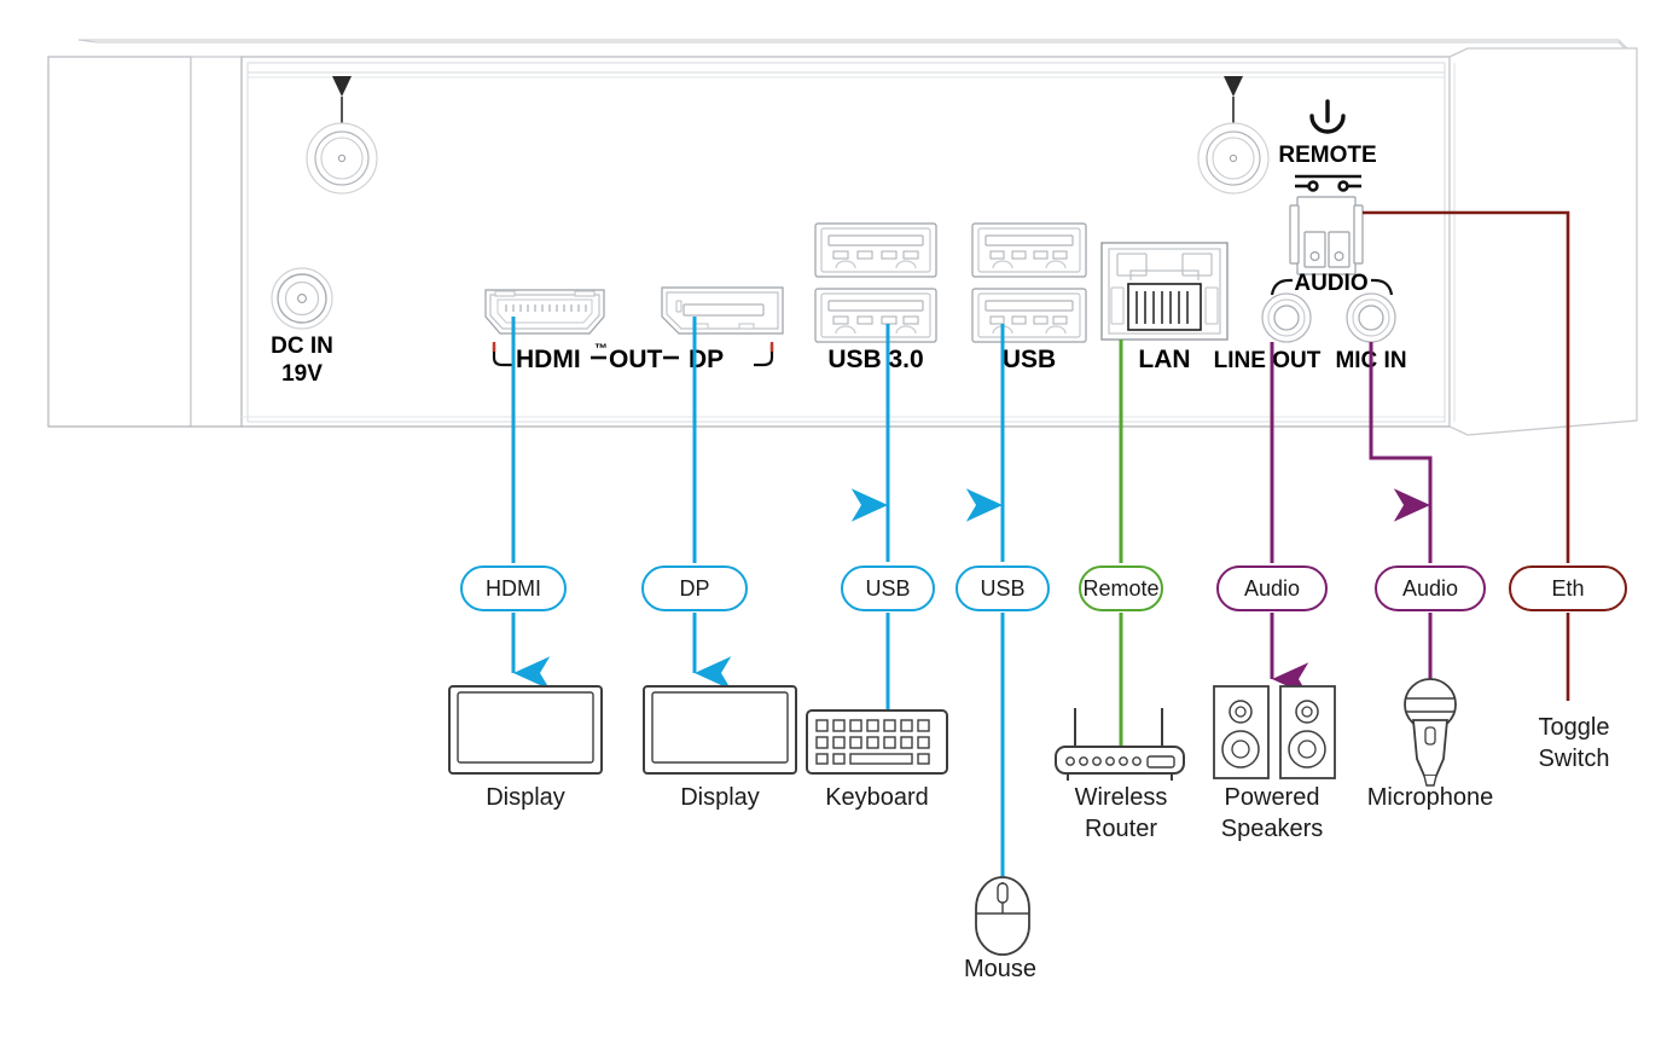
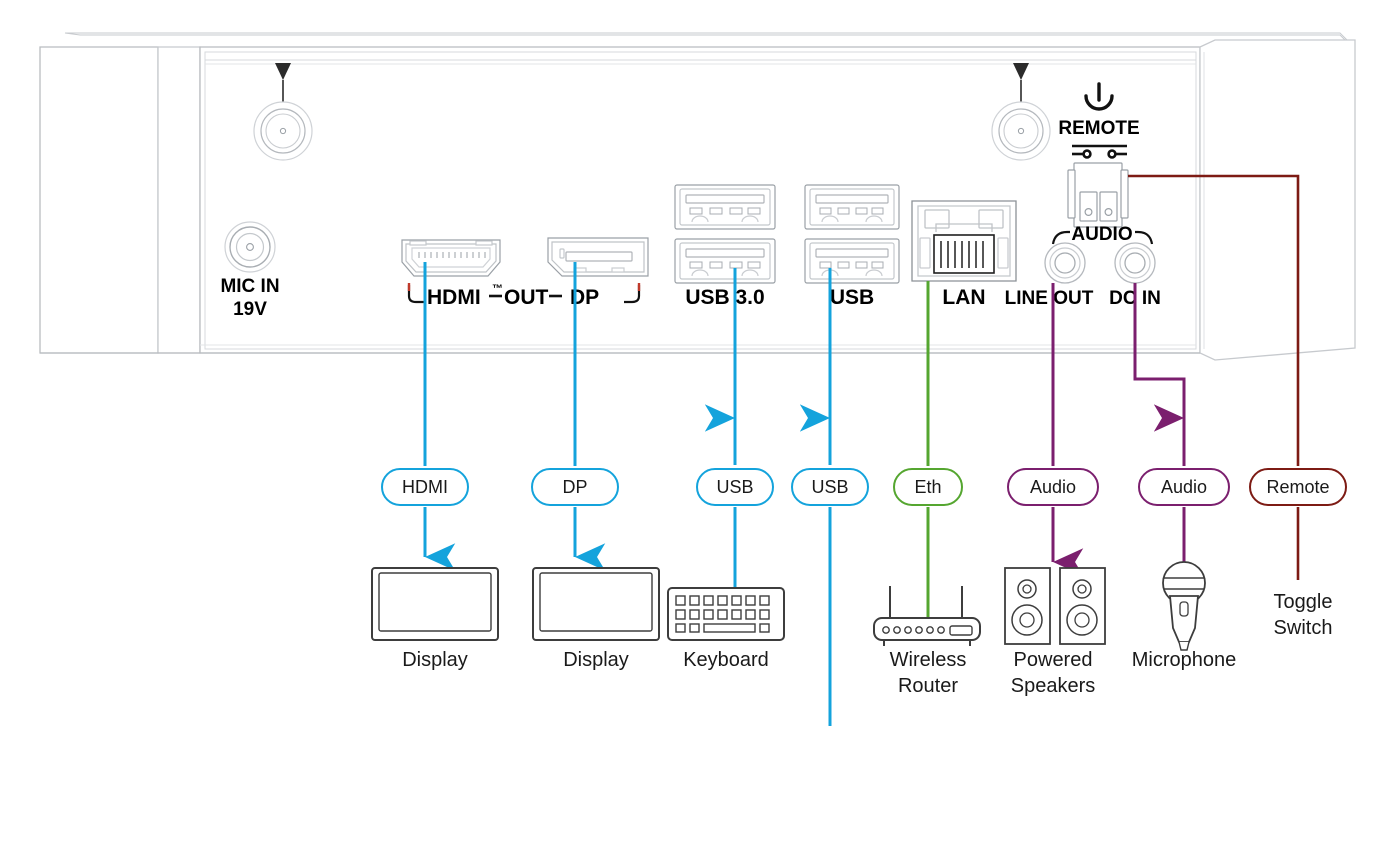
  REMOTE
- DC IN
+ MIC IN
  19V
  HDMI
  ™
  OUT
  DP
  USB 3.0
  USB
  LAN
  AUDIO
  LINE OUT
- MIC IN
+ DC IN
  HDMI
  DP
  USB
  USB
- Remote
+ Eth
  Audio
  Audio
- Eth
+ Remote
  Display
  Display
  Keyboard
- Mouse
  Wireless
  Router
  Powered
  Speakers
  Microphone
  Toggle
  Switch
